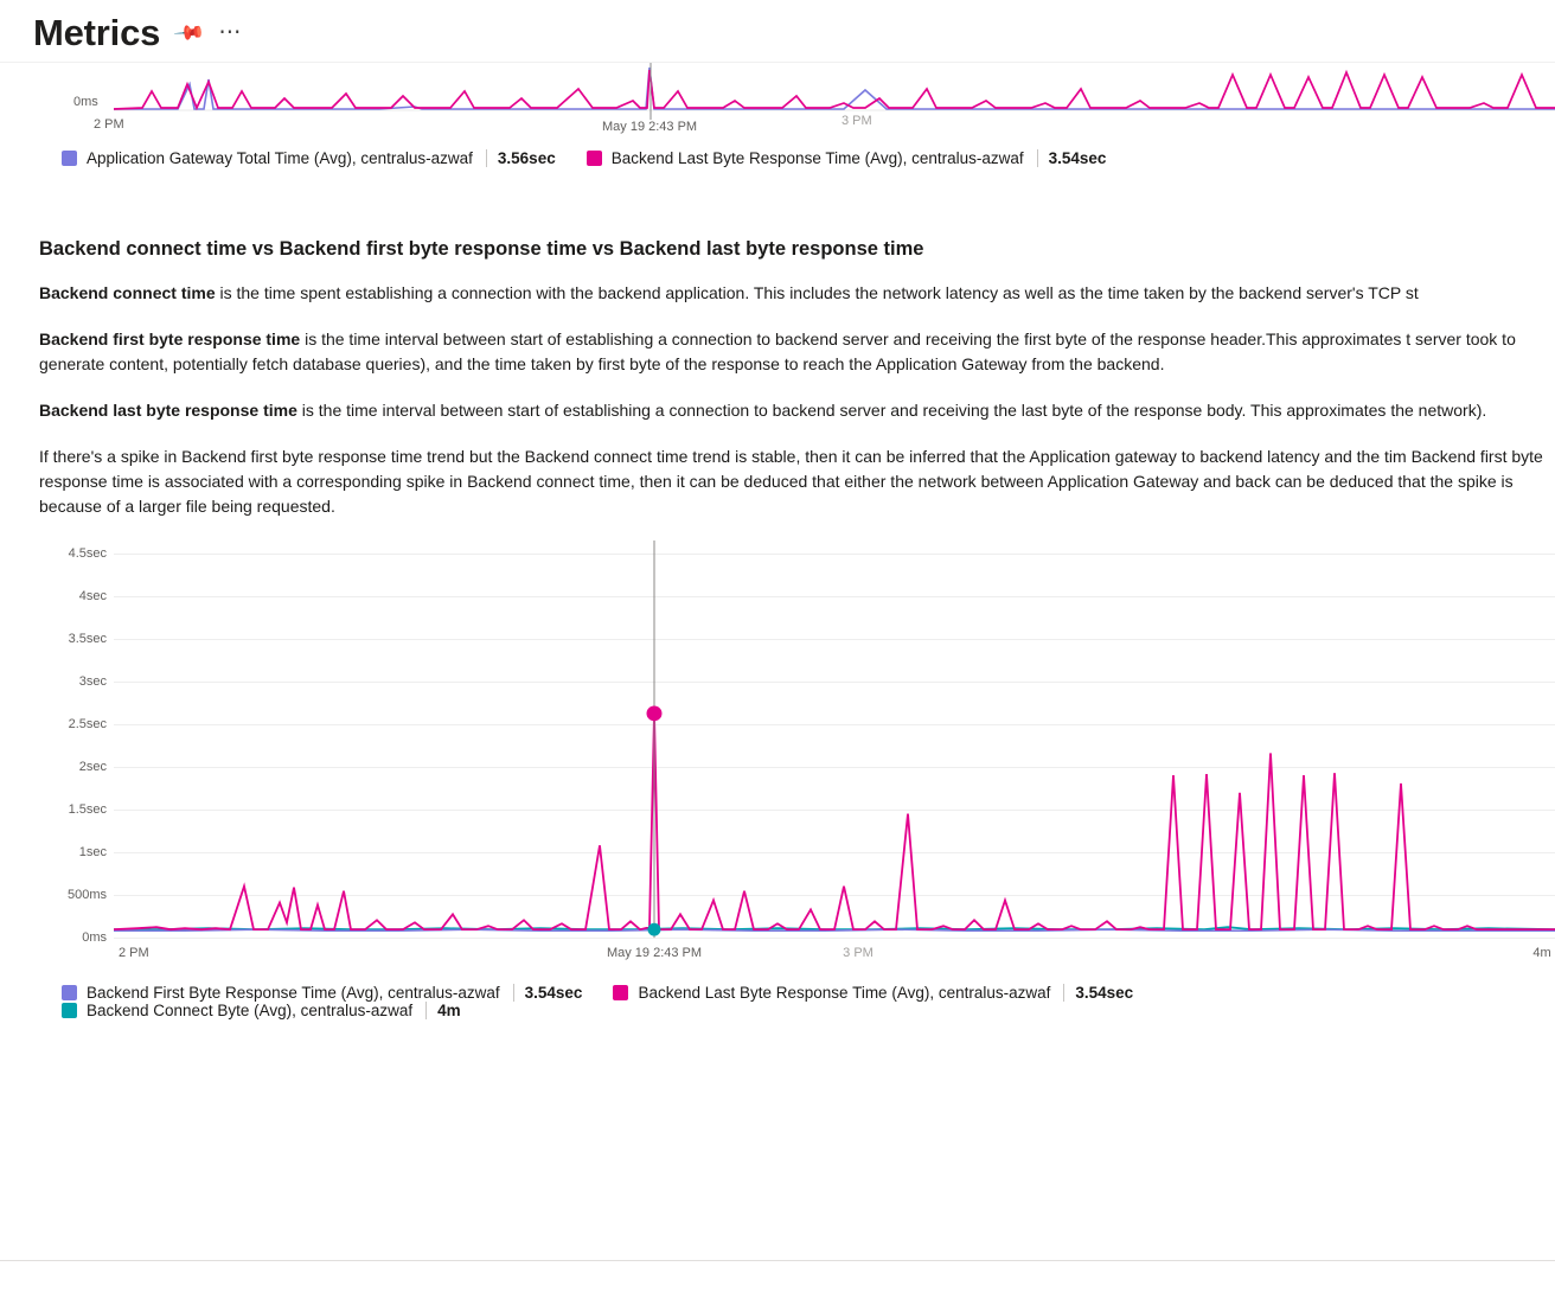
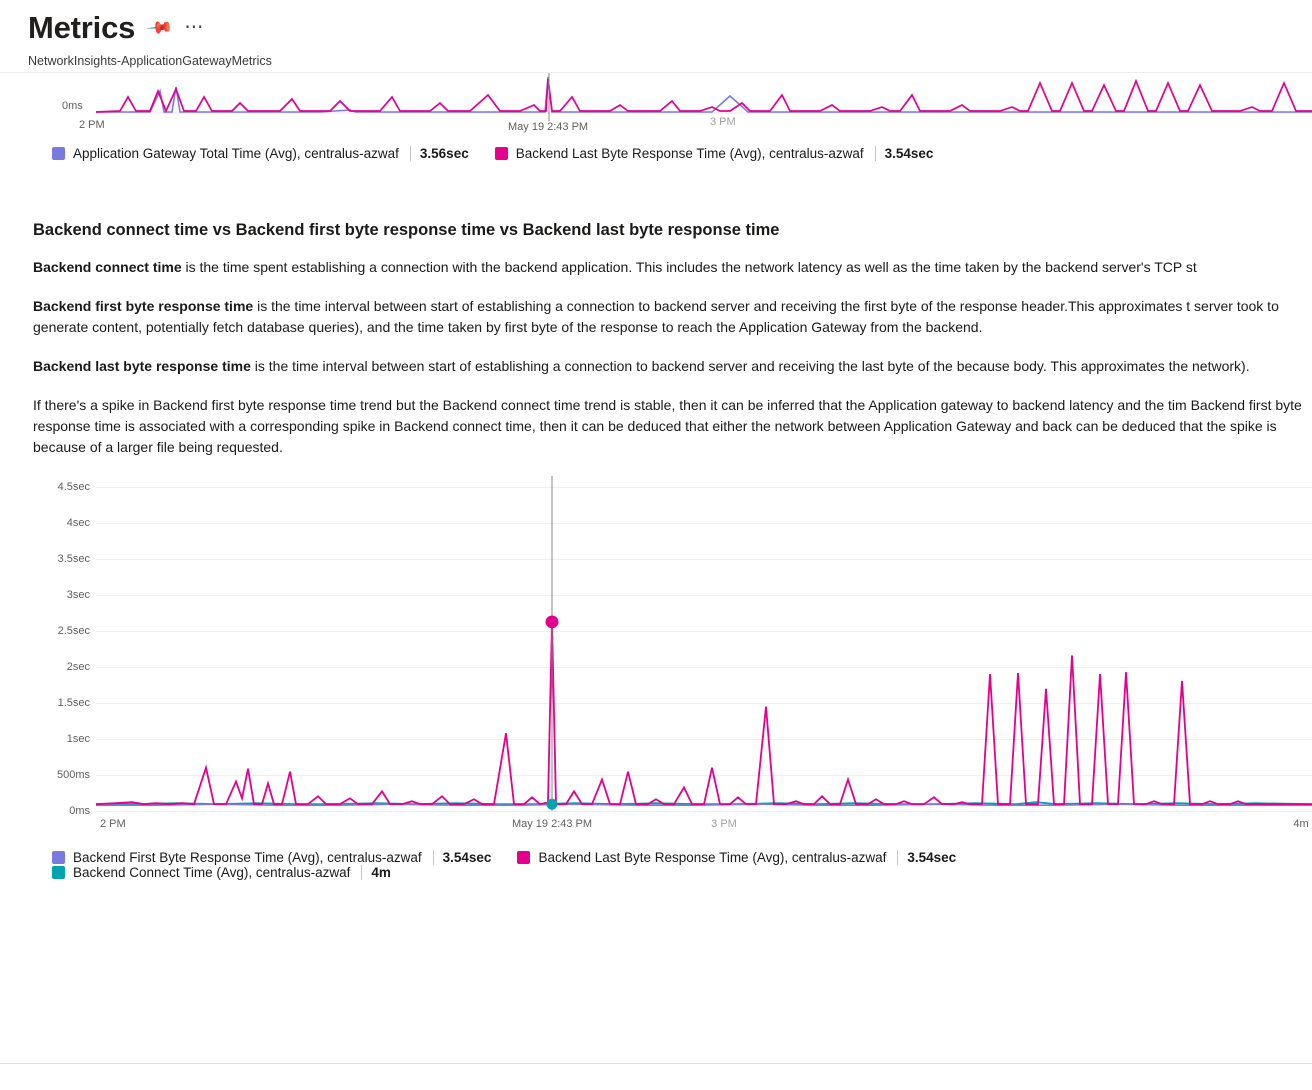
  Metrics
  ⋯
+ NetworkInsights-ApplicationGatewayMetrics
  0ms
  2 PM
  May 19 2:43 PM
  3 PM
  Application Gateway Total Time (Avg), centralus-azwaf
  3.56sec
  Backend Last Byte Response Time (Avg), centralus-azwaf
  3.54sec
  Backend connect time vs Backend first byte response time vs Backend last byte response time
  Backend connect time is the time spent establishing a connection with the backend application. This includes the network latency as well as the time taken by the backend server's TCP st
  Backend first byte response time is the time interval between start of establishing a connection to backend server and receiving the first byte of the response header.This approximates t server took to generate content, potentially fetch database queries), and the time taken by first byte of the response to reach the Application Gateway from the backend.
- Backend last byte response time is the time interval between start of establishing a connection to backend server and receiving the last byte of the response body. This approximates the network).
+ Backend last byte response time is the time interval between start of establishing a connection to backend server and receiving the last byte of the because body. This approximates the network).
  If there's a spike in Backend first byte response time trend but the Backend connect time trend is stable, then it can be inferred that the Application gateway to backend latency and the tim Backend first byte response time is associated with a corresponding spike in Backend connect time, then it can be deduced that either the network between Application Gateway and back can be deduced that the spike is because of a larger file being requested.
  4.5sec
  4sec
  3.5sec
  3sec
  2.5sec
  2sec
  1.5sec
  1sec
  500ms
  0ms
  2 PM
  May 19 2:43 PM
  3 PM
  4m
  Backend First Byte Response Time (Avg), centralus-azwaf
  3.54sec
  Backend Last Byte Response Time (Avg), centralus-azwaf
  3.54sec
- Backend Connect Byte (Avg), centralus-azwaf
+ Backend Connect Time (Avg), centralus-azwaf
  4m
